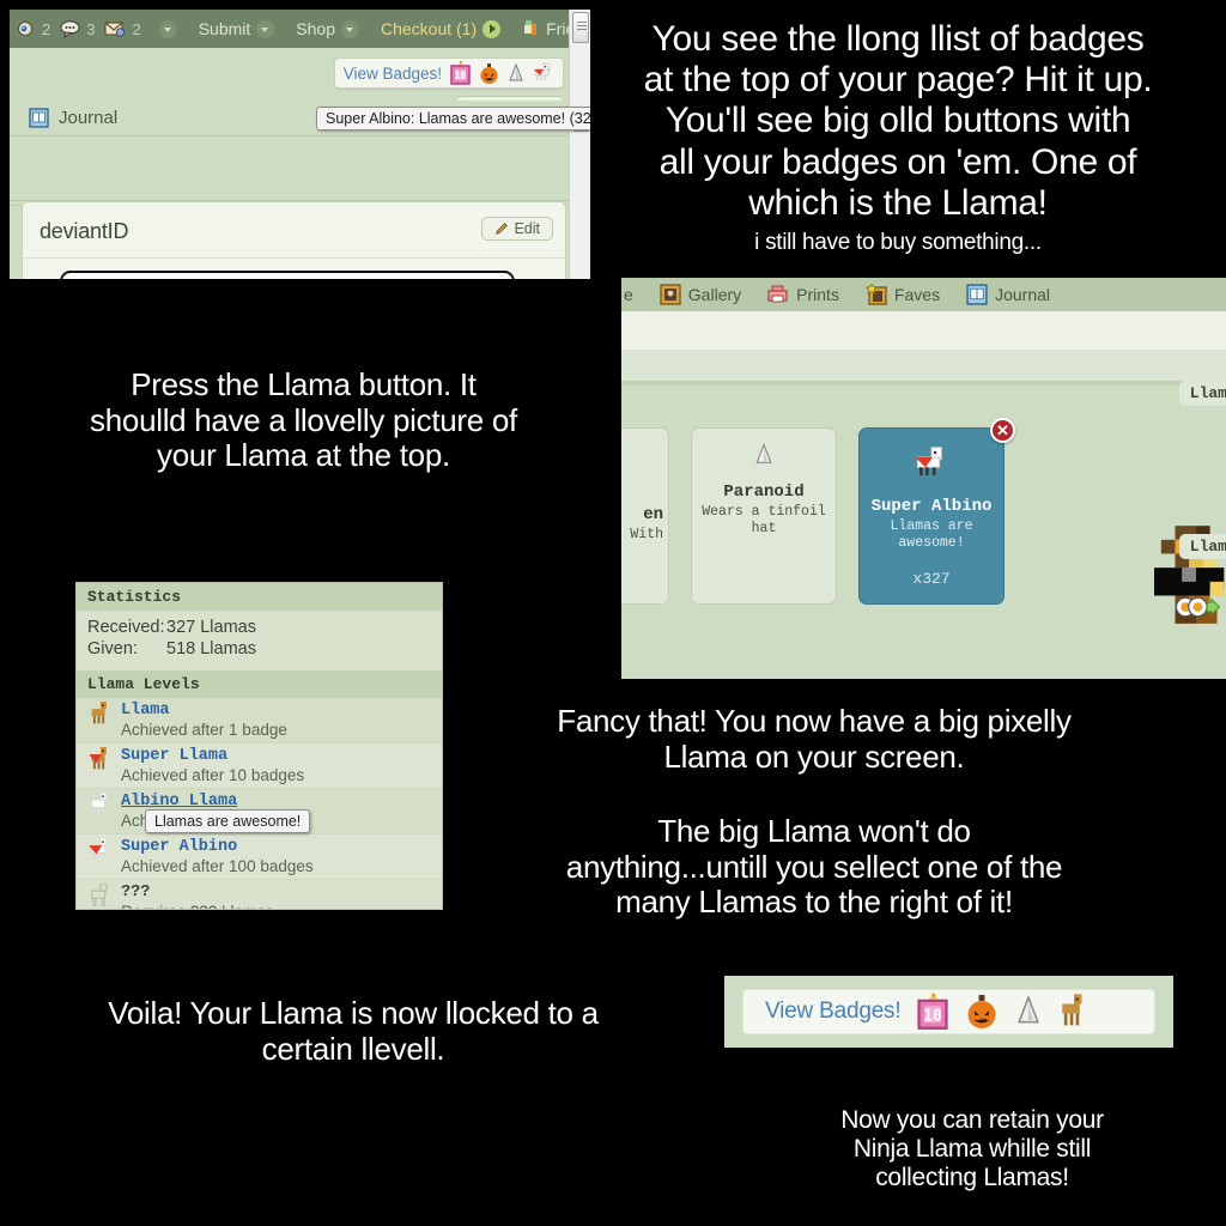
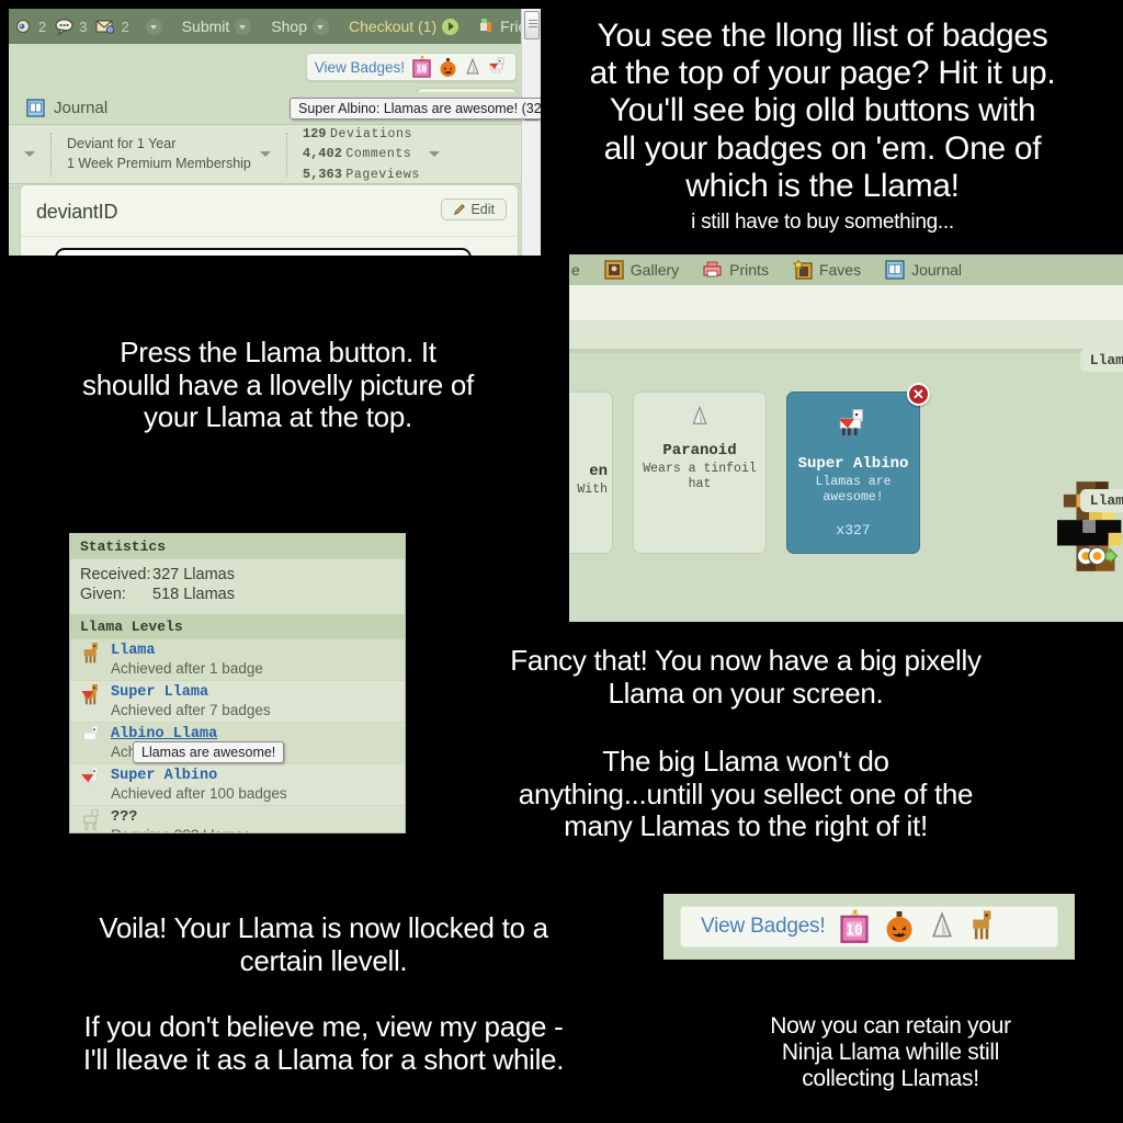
  2
  3
  2
  Submit
  Shop
  Checkout (1)
  View Badges!
  10
  Journal
+ Deviant for 1 Year
+ 1 Week Premium Membership
+ 129 Deviations
+ 4,402 Comments
+ 5,363 Pageviews
  deviantID
  Edit
  Super Albino: Llamas are awesome! (32
  You see the llong llist of badges
  at the top of your page? Hit it up.
  You'll see big olld buttons with
  all your badges on 'em. One of
  which is the Llama!
  i still have to buy something...
  Press the Llama button. It
  shoulld have a llovelly picture of
  your Llama at the top.
  e
  Gallery
  Prints
  Faves
  Journal
  en
  With
  Paranoid
  Wears a tinfoil hat
  ✕
  Super Albino
  Llamas are
  awesome!
  x327
  Llam
  Llam
  Statistics
  Received:327 Llamas
  Given: 518 Llamas
  Llama Levels
  Llama
  Achieved after 1 badge
  Super Llama
- Achieved after 10 badges
+ Achieved after 7 badges
  Albino Llama
  Super Albino
  Achieved after 100 badges
  ???
  Llamas are awesome!
  Fancy that! You now have a big pixelly
  Llama on your screen.
  The big Llama won't do
  anything...untill you sellect one of the
  many Llamas to the right of it!
  View Badges!
  10
  Voila! Your Llama is now llocked to a
  certain llevell.
+ If you don't believe me, view my page -
+ I'll lleave it as a Llama for a short while.
  Now you can retain your
  Ninja Llama whille still
  collecting Llamas!
